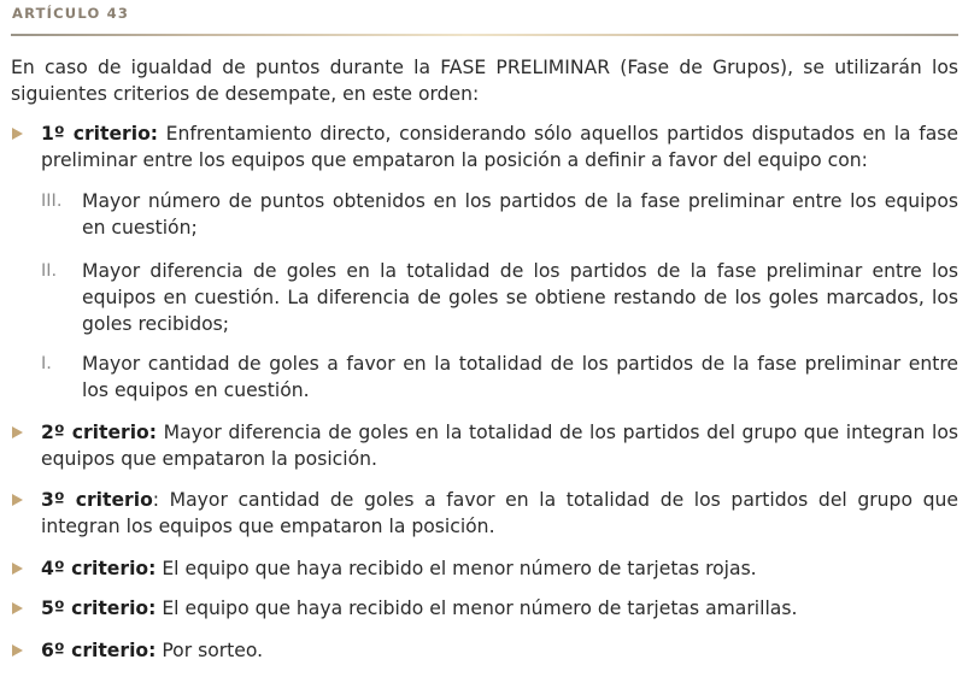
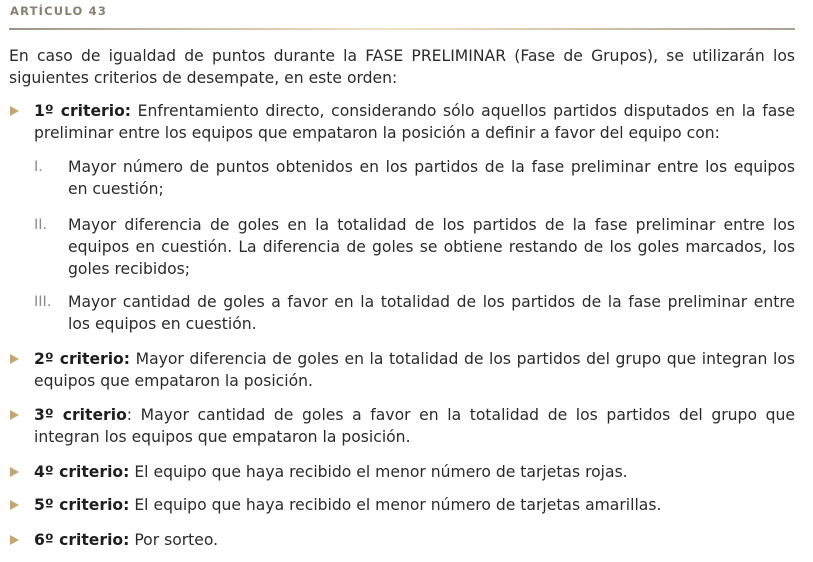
  ARTÍCULO 43
  En caso de igualdad de puntos durante la FASE PRELIMINAR (Fase de Grupos), se utilizarán los siguientes criterios de desempate, en este orden:
  1º criterio: Enfrentamiento directo, considerando sólo aquellos partidos disputados en la fase preliminar entre los equipos que empataron la posición a definir a favor del equipo con:
- III.
+ I.
  Mayor número de puntos obtenidos en los partidos de la fase preliminar entre los equipos en cuestión;
  II.
  Mayor diferencia de goles en la totalidad de los partidos de la fase preliminar entre los equipos en cuestión. La diferencia de goles se obtiene restando de los goles marcados, los goles recibidos;
- I.
+ III.
  Mayor cantidad de goles a favor en la totalidad de los partidos de la fase preliminar entre los equipos en cuestión.
  2º criterio: Mayor diferencia de goles en la totalidad de los partidos del grupo que integran los equipos que empataron la posición.
  3º criterio: Mayor cantidad de goles a favor en la totalidad de los partidos del grupo que integran los equipos que empataron la posición.
  4º criterio: El equipo que haya recibido el menor número de tarjetas rojas.
  5º criterio: El equipo que haya recibido el menor número de tarjetas amarillas.
  6º criterio: Por sorteo.
